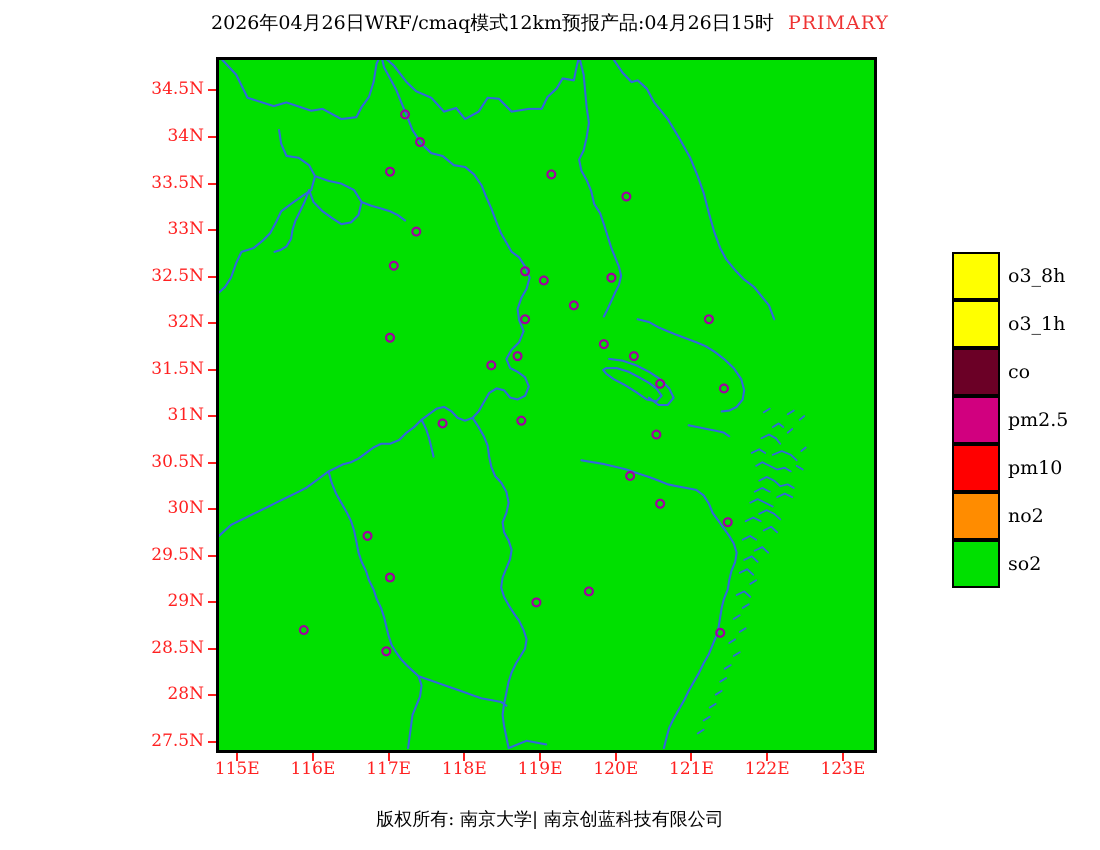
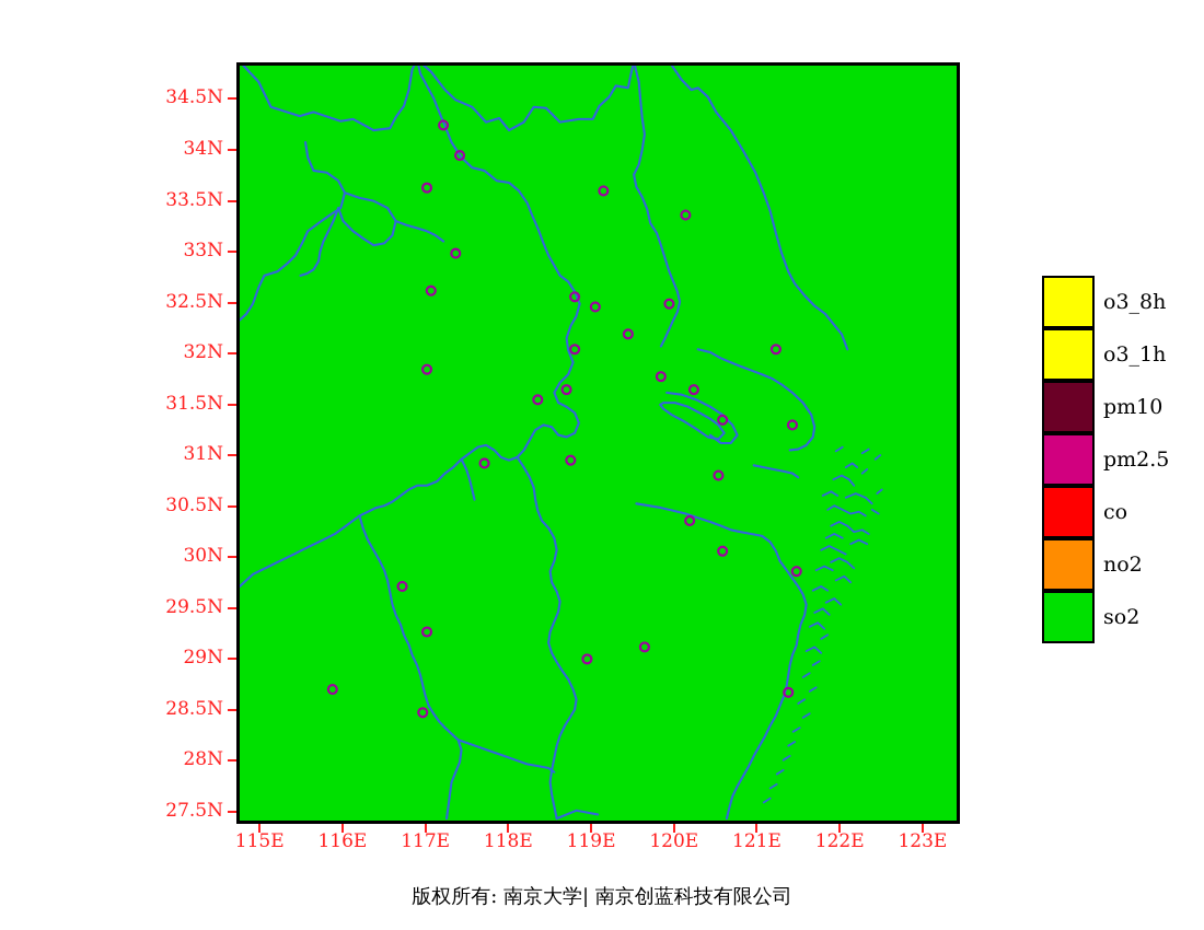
- 2026年04月26日WRF/cmaq模式12km预报产品:04月26日15时 PRIMARY
  27.5N
  28N
  28.5N
  29N
  29.5N
  30N
  30.5N
  31N
  31.5N
  32N
  32.5N
  33N
  33.5N
  34N
  34.5N
  115E
  116E
  117E
  118E
  119E
  120E
  121E
  122E
  123E
  o3_8h
  o3_1h
- co
+ pm10
  pm2.5
- pm10
+ co
  no2
  so2
  版权所有: 南京大学| 南京创蓝科技有限公司
